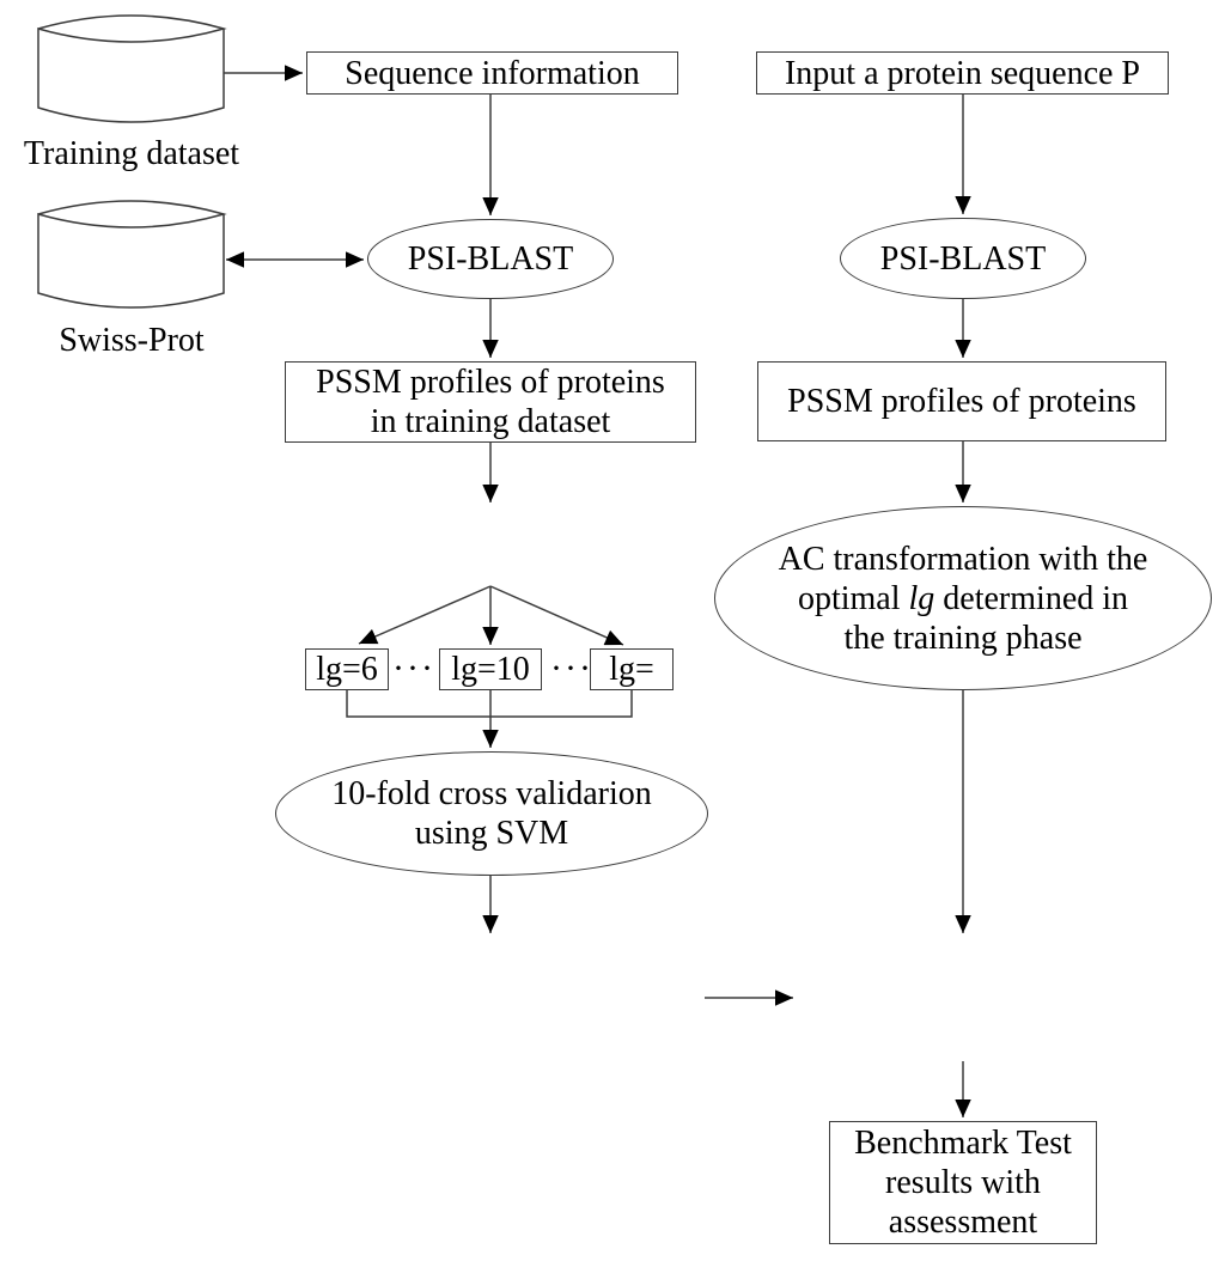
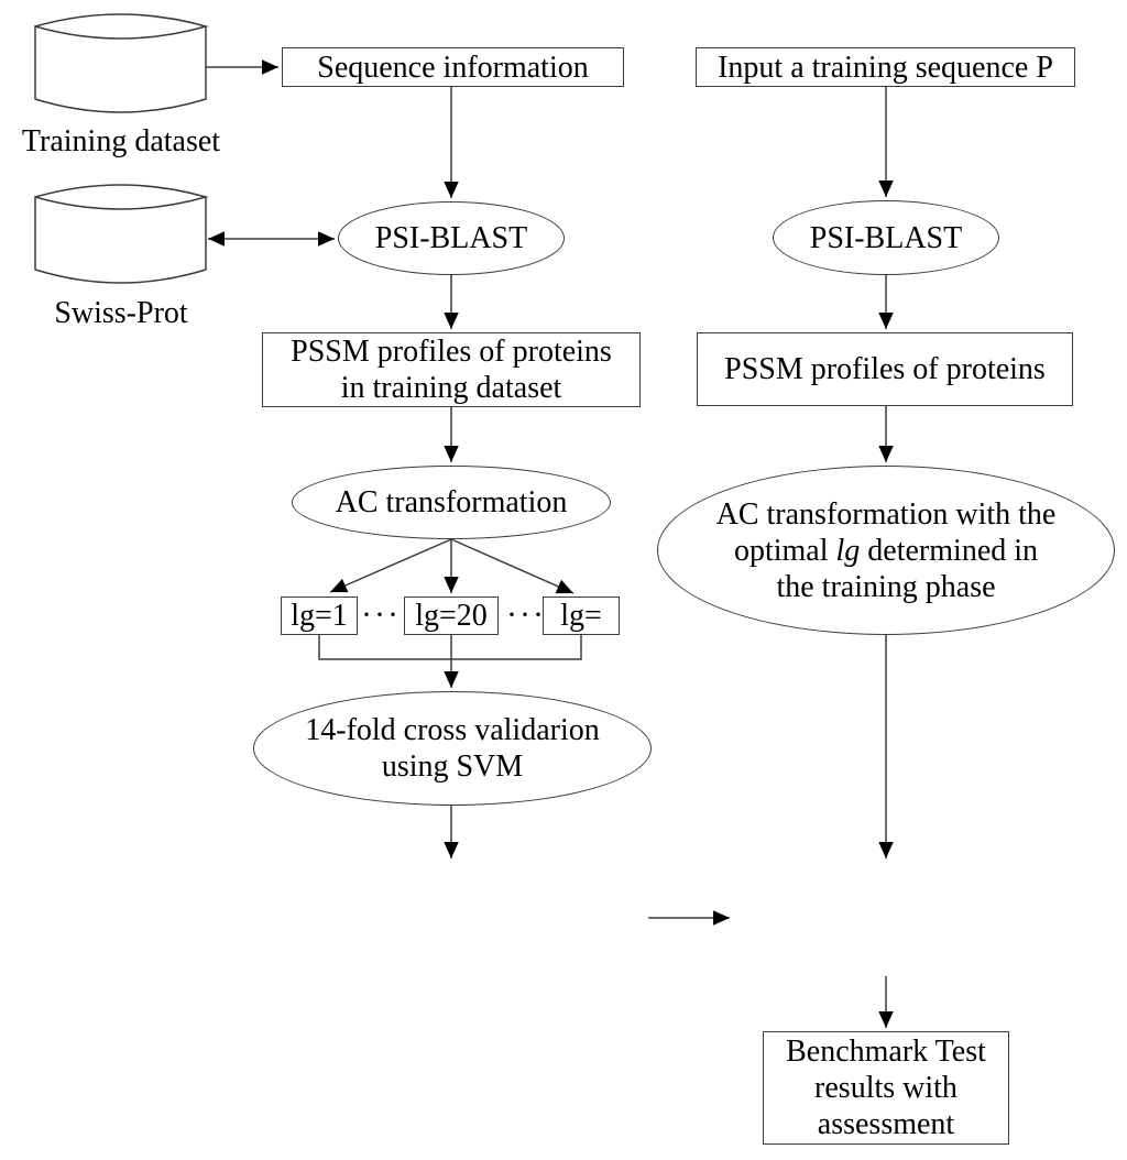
  Training dataset
  Sequence information
  Swiss-Prot
  PSI-BLAST
  PSSM profiles of proteins
  in training dataset
+ AC transformation
- lg=6
+ lg=1
  ···
- lg=10
+ lg=20
  ···
  lg=
- 10-fold cross validarion
+ 14-fold cross validarion
  using SVM
- Input a protein sequence P
+ Input a training sequence P
  PSI-BLAST
  PSSM profiles of proteins
  AC transformation with the
  optimal lg determined in
  the training phase
  Benchmark Test
  results with
  assessment
